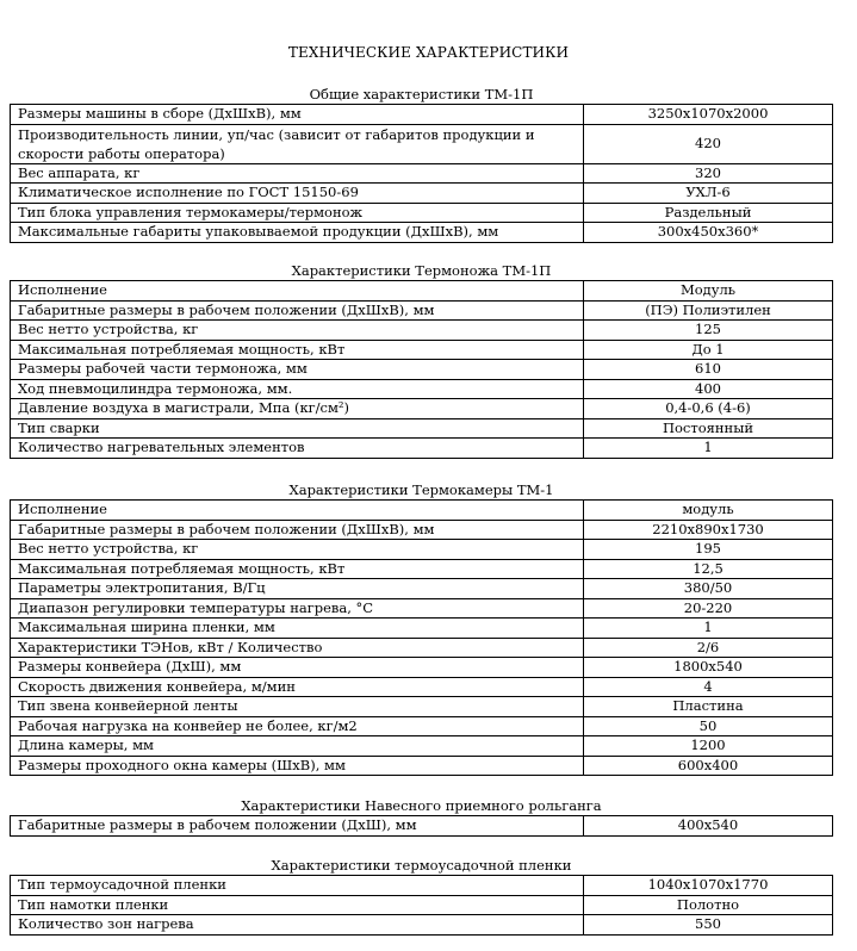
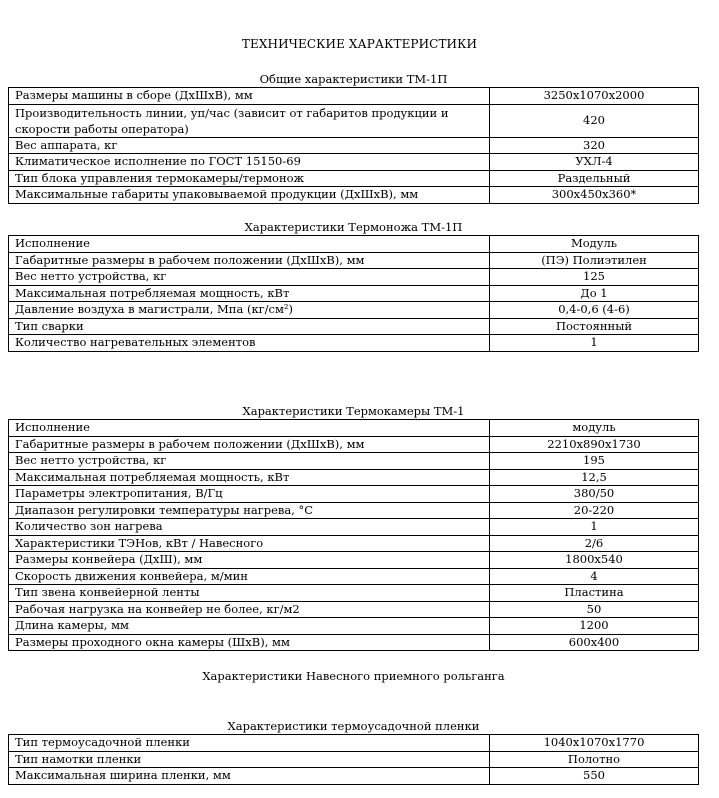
  ТЕХНИЧЕСКИЕ ХАРАКТЕРИСТИКИ
  Общие характеристики ТМ-1П
  Размеры машины в сборе (ДхШхВ), мм	3250x1070x2000
  Производительность линии, уп/час (зависит от габаритов продукции и скорости работы оператора)	420
  Вес аппарата, кг	320
- Климатическое исполнение по ГОСТ 15150-69	УХЛ-6
+ Климатическое исполнение по ГОСТ 15150-69	УХЛ-4
  Тип блока управления термокамеры/термонож	Раздельный
  Максимальные габариты упаковываемой продукции (ДхШхВ), мм	300x450x360*
  Характеристики Термоножа ТМ-1П
  Исполнение	Модуль
  Габаритные размеры в рабочем положении (ДхШхВ), мм	(ПЭ) Полиэтилен
  Вес нетто устройства, кг	125
  Максимальная потребляемая мощность, кВт	До 1
- Размеры рабочей части термоножа, мм	610
- Ход пневмоцилиндра термоножа, мм.	400
  Давление воздуха в магистрали, Мпа (кг/см²)	0,4-0,6 (4-6)
  Тип сварки	Постоянный
  Количество нагревательных элементов	1
  Характеристики Термокамеры ТМ-1
  Исполнение	модуль
  Габаритные размеры в рабочем положении (ДхШхВ), мм	2210x890x1730
  Вес нетто устройства, кг	195
  Максимальная потребляемая мощность, кВт	12,5
  Параметры электропитания, В/Гц	380/50
  Диапазон регулировки температуры нагрева, °С	20-220
- Максимальная ширина пленки, мм	1
+ Количество зон нагрева	1
- Характеристики ТЭНов, кВт / Количество	2/6
+ Характеристики ТЭНов, кВт / Навесного	2/6
  Размеры конвейера (ДхШ), мм	1800x540
  Скорость движения конвейера, м/мин	4
  Тип звена конвейерной ленты	Пластина
  Рабочая нагрузка на конвейер не более, кг/м2	50
  Длина камеры, мм	1200
  Размеры проходного окна камеры (ШхВ), мм	600x400
  Характеристики Навесного приемного рольганга
- Габаритные размеры в рабочем положении (ДхШ), мм	400x540
  Характеристики термоусадочной пленки
  Тип термоусадочной пленки	1040x1070x1770
  Тип намотки пленки	Полотно
- Количество зон нагрева	550
+ Максимальная ширина пленки, мм	550
